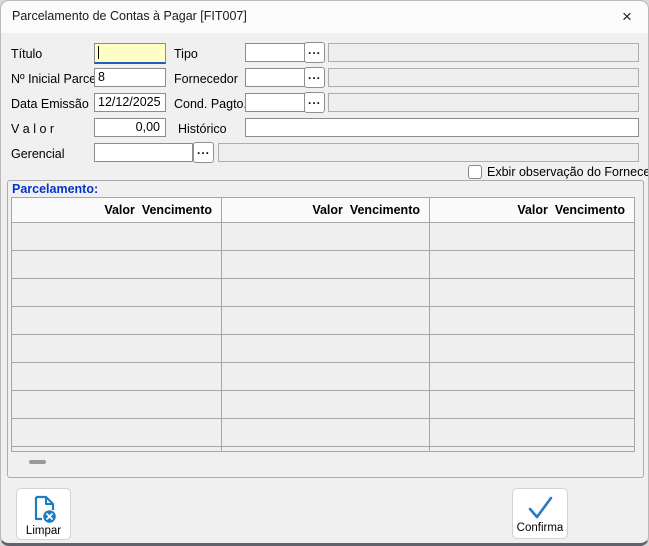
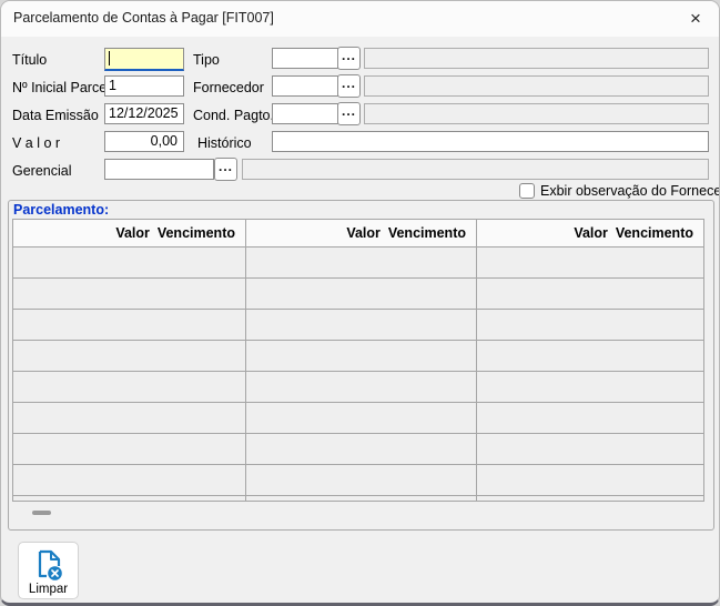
  Parcelamento de Contas à Pagar [FIT007]
  ×
  Título
  Tipo
  ...
  Nº Inicial Parce
- 8
+ 1
  Fornecedor
  ...
  Data Emissão
  12/12/2025
  Cond. Pagto
  ...
  V a l o r
  0,00
  Histórico
  Gerencial
  ...
  Exbir observação do Fornece
  Parcelamento:
  Valor Vencimento
  Valor Vencimento
  Valor Vencimento
  Limpar
- Confirma
